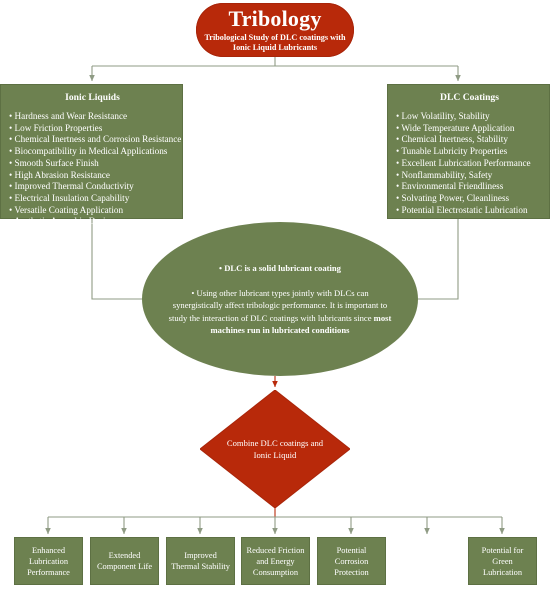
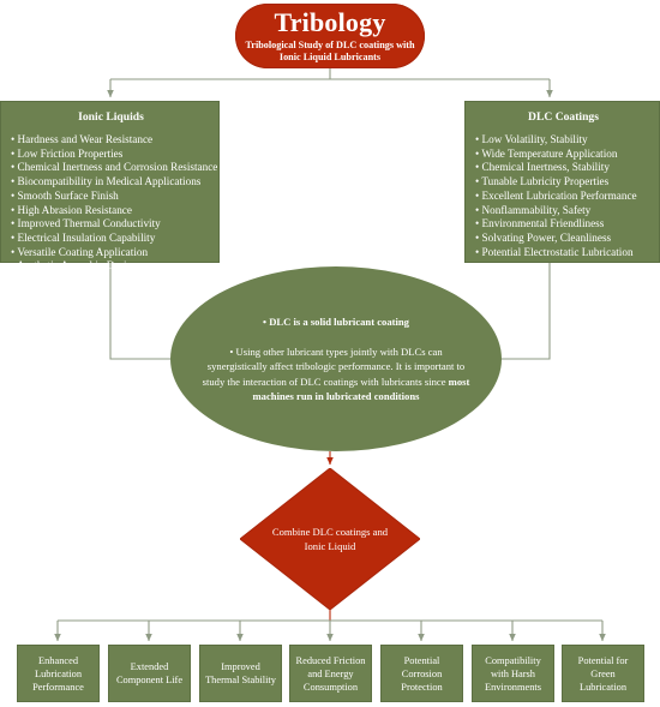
  Tribology
  Tribological Study of DLC coatings with Ionic Liquid Lubricants
  Ionic Liquids
  Hardness and Wear Resistance
  Low Friction Properties
  Chemical Inertness and Corrosion Resistance
  Biocompatibility in Medical Applications
  Smooth Surface Finish
  High Abrasion Resistance
  Improved Thermal Conductivity
  Electrical Insulation Capability
  Versatile Coating Application
  Aesthetic Appeal in Design
  DLC Coatings
  Low Volatility, Stability
  Wide Temperature Application
  Chemical Inertness, Stability
  Tunable Lubricity Properties
  Excellent Lubrication Performance
  Nonflammability, Safety
  Environmental Friendliness
  Solvating Power, Cleanliness
  Potential Electrostatic Lubrication
  • DLC is a solid lubricant coating
  • Using other lubricant types jointly with DLCs can synergistically affect tribologic performance. It is important to study the interaction of DLC coatings with lubricants since most machines run in lubricated conditions
  Combine DLC coatings and Ionic Liquid
  Enhanced Lubrication Performance
  Extended Component Life
  Improved Thermal Stability
  Reduced Friction and Energy Consumption
  Potential Corrosion Protection
+ Compatibility with Harsh Environments
  Potential for Green Lubrication
